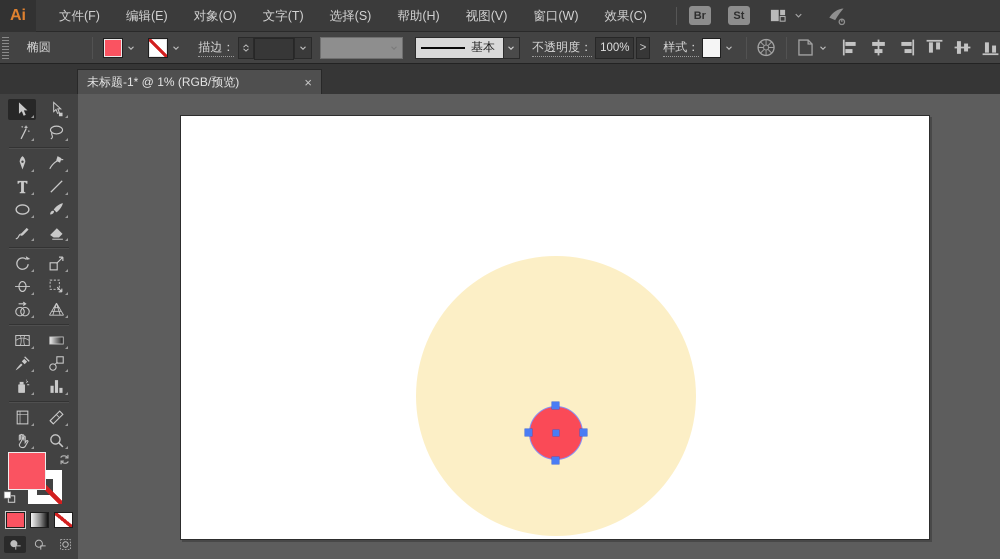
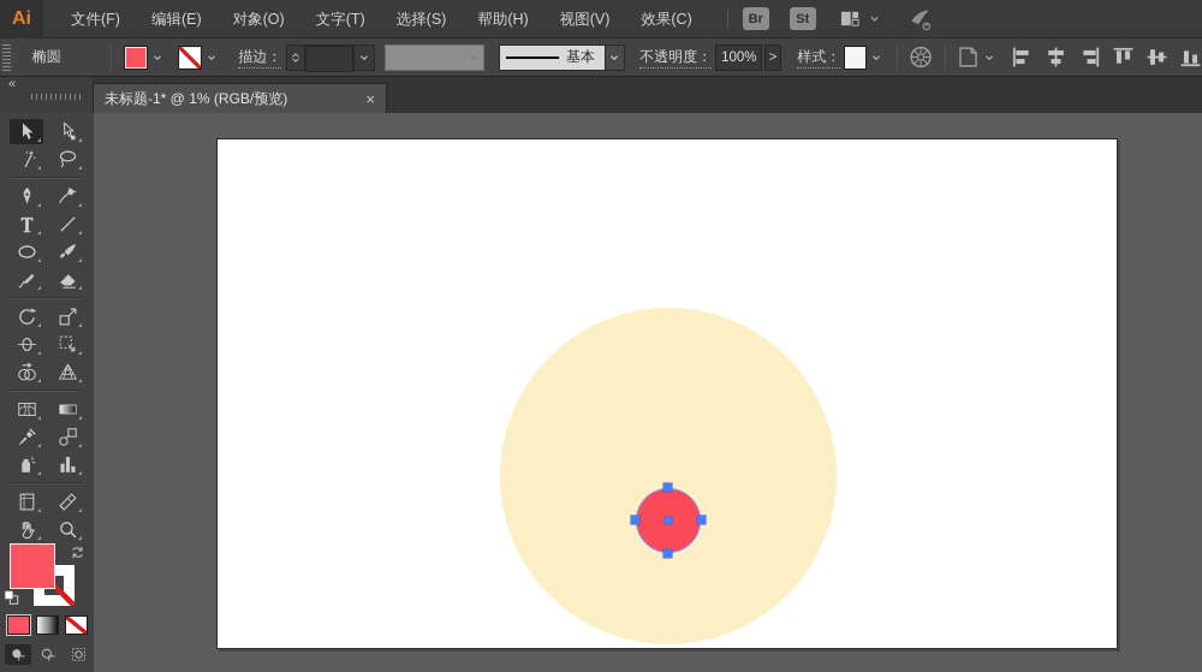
  Ai
  文件(F)
  编辑(E)
  对象(O)
  文字(T)
  选择(S)
  帮助(H)
  视图(V)
- 窗口(W)
  效果(C)
  Br
  St
  椭圆
  描边：
  基本
  不透明度：
  100%
  >
  样式：
+ «
  未标题-1* @ 1% (RGB/预览)
  ×
